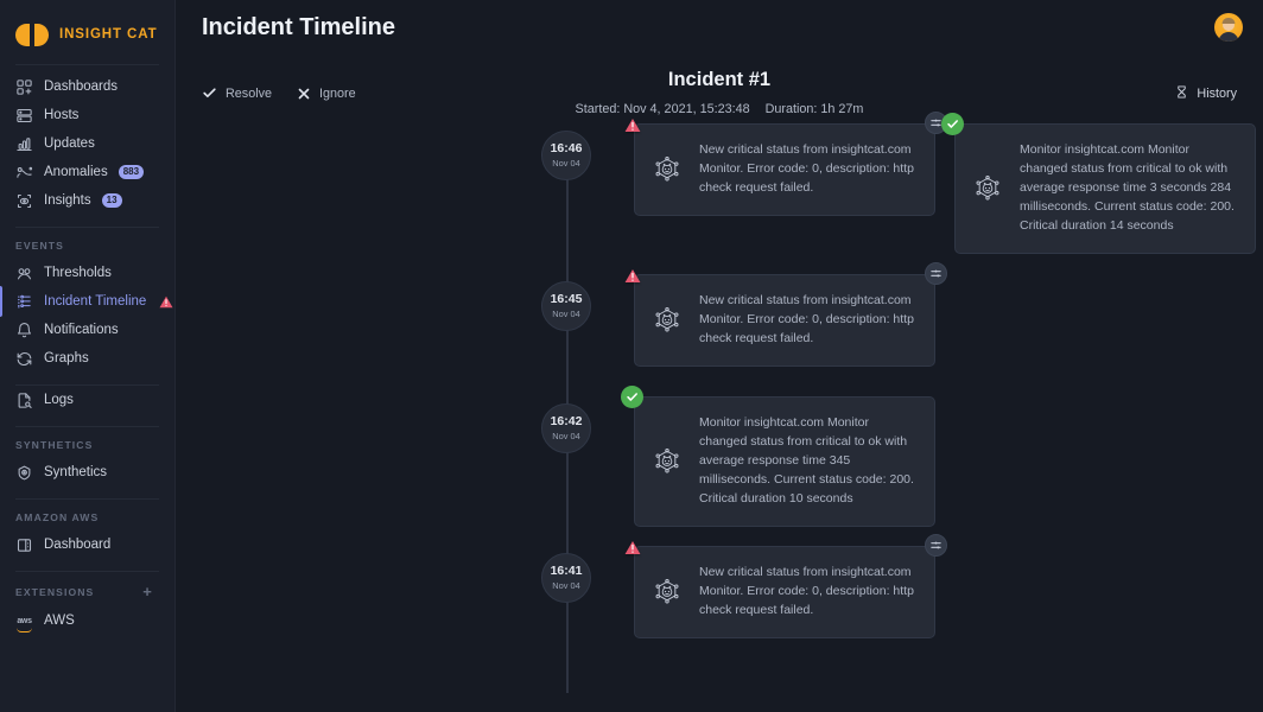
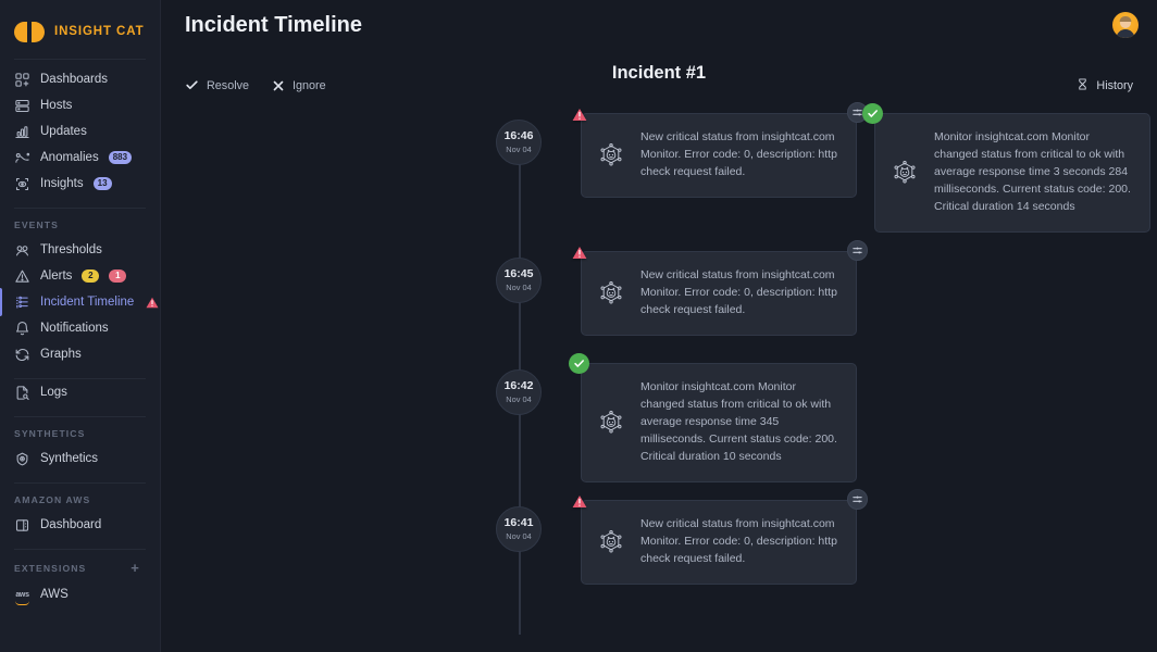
  INSIGHT CAT
  Dashboards
  Hosts
  Updates
  Anomalies
  883
  Insights
  13
  EVENTS
  Thresholds
+ Alerts
+ 2
+ 1
  Incident Timeline
  Notifications
  Graphs
  Logs
  SYNTHETICS
  Synthetics
  AMAZON AWS
  Dashboard
  EXTENSIONS
  +
  AWS
  Incident Timeline
  Resolve
  Ignore
  Incident #1
- Started: Nov 4, 2021, 15:23:48 Duration: 1h 27m
  History
  16:46
  Nov 04
  New critical status from insightcat.com Monitor. Error code: 0, description: http check request failed.
  Monitor insightcat.com Monitor changed status from critical to ok with average response time 3 seconds 284 milliseconds. Current status code: 200. Critical duration 14 seconds
  16:45
  Nov 04
  New critical status from insightcat.com Monitor. Error code: 0, description: http check request failed.
  16:42
  Nov 04
  Monitor insightcat.com Monitor changed status from critical to ok with average response time 345 milliseconds. Current status code: 200. Critical duration 10 seconds
  16:41
  Nov 04
  New critical status from insightcat.com Monitor. Error code: 0, description: http check request failed.
